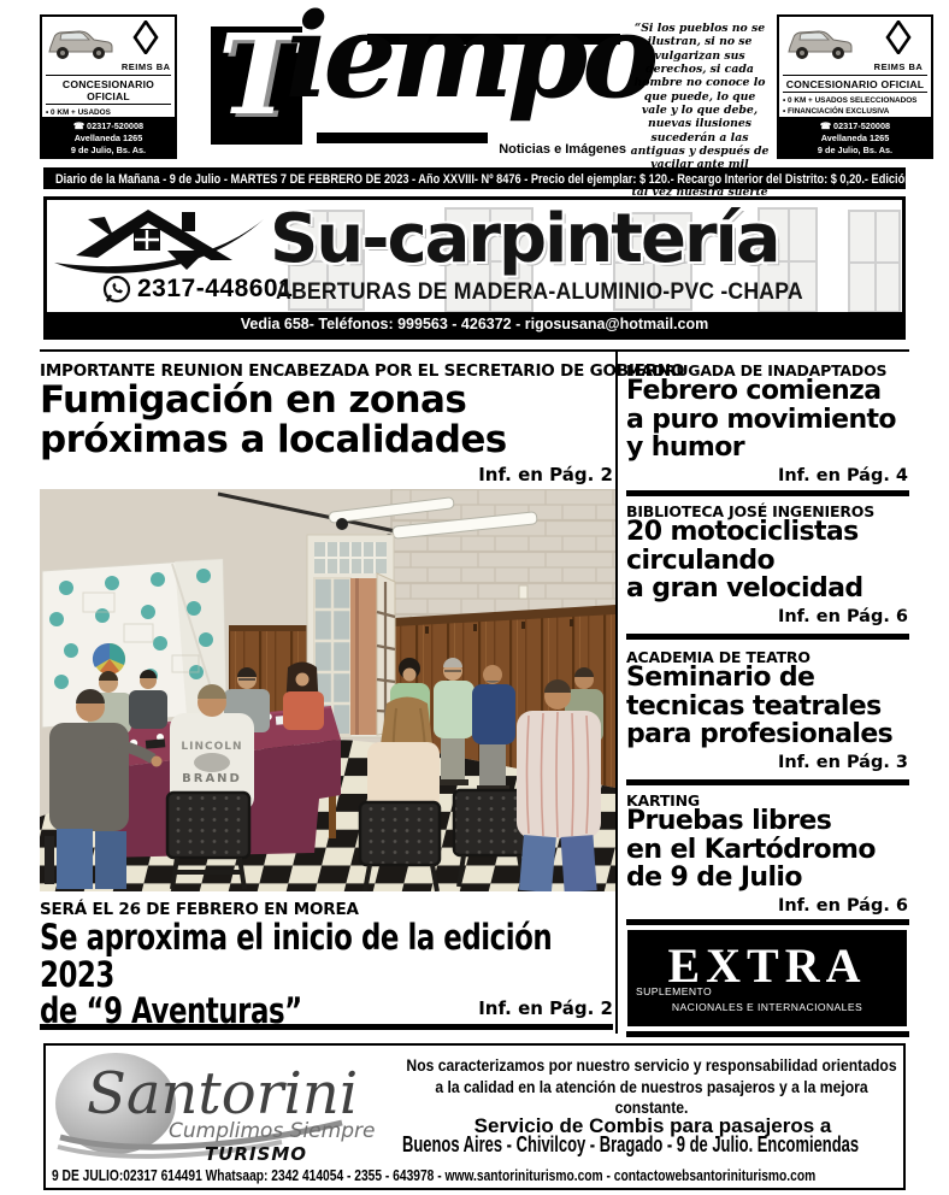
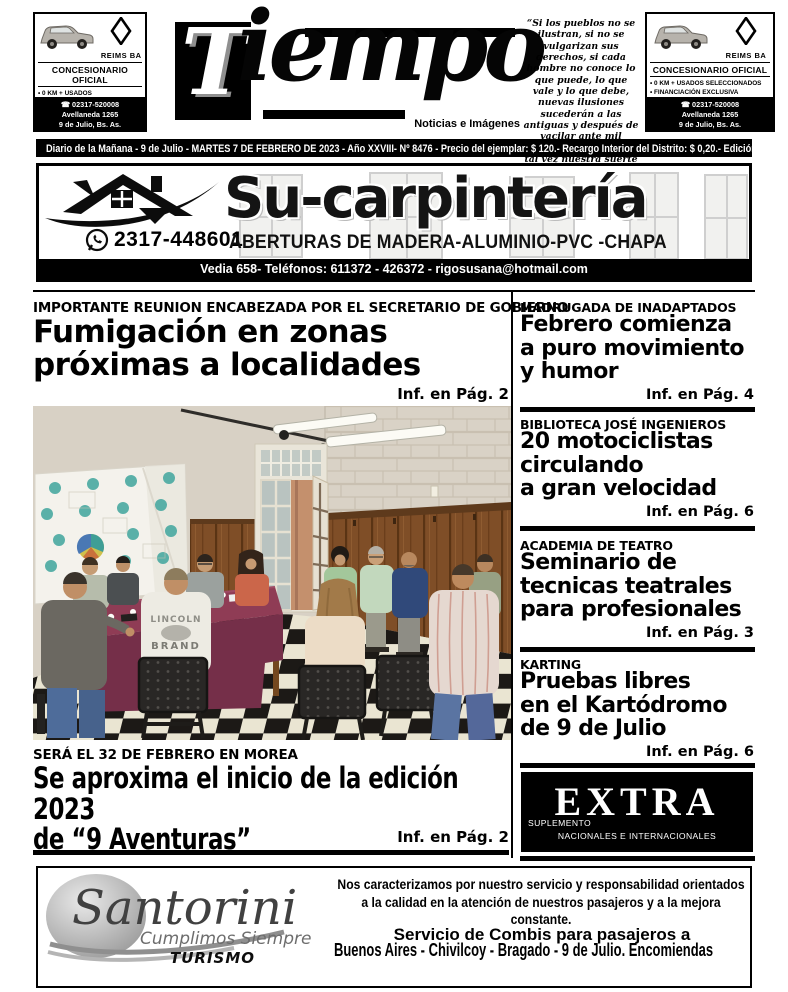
  REIMS BA
  CONCESIONARIO OFICIAL
  ☎ 02317-520008
  Avellaneda 1265
  9 de Julio, Bs. As.
  T
  iempo
  Noticias e Imágenes
  “Si los pueblos no se ilustran, si no se vulgarizan sus derechos, si cada hombre no conoce lo que puede, lo que vale y lo que debe, nuevas ilusiones sucederán a las antiguas y después de vacilar ante mil tal vez nuestra suerte
  REIMS BA
  CONCESIONARIO OFICIAL
  ☎ 02317-520008
  Avellaneda 1265
  9 de Julio, Bs. As.
  Diario de la Mañana - 9 de Julio - MARTES 7 DE FEBRERO DE 2023 - Año XXVIII- Nº 8476 - Precio del ejemplar: $ 120.- Recargo Interior del Distrito: $ 0,20.- Edició
  2317-448601
  Su-carpintería
  ABERTURAS DE MADERA-ALUMINIO-PVC -CHAPA
- Vedia 658- Teléfonos: 999563 - 426372 - rigosusana@hotmail.com
+ Vedia 658- Teléfonos: 611372 - 426372 - rigosusana@hotmail.com
  IMPORTANTE REUNION ENCABEZADA POR EL SECRETARIO DE GOB
  Fumigación en zonas
  próximas a localidades
  Inf. en Pág. 2
  LINCOLN
  BRAND
- SERÁ EL 26 DE FEBRERO EN MOREA
+ SERÁ EL 32 DE FEBRERO EN MOREA
  Se aproxima el inicio de la edición 2023
  de “9 Aventuras”
  Inf. en Pág. 2
  MADRUGADA DE INADAPTADOS
  Febrero comienza
  a puro movimiento
  y humor
  Inf. en Pág. 4
  BIBLIOTECA JOSÉ INGENIEROS
  20 motociclistas
  circulando
  a gran velocidad
  Inf. en Pág. 6
  ACADEMIA DE TEATRO
  Seminario de
  tecnicas teatrales
  para profesionales
  Inf. en Pág. 3
  KARTING
  Pruebas libres
  en el Kartódromo
  de 9 de Julio
  Inf. en Pág. 6
  EXTRA
  SUPLEMENTO
  NACIONALES E INTERNACIONALES
  Santorini
  Cumplimos Siempre
  TURISMO
  Nos caracterizamos por nuestro servicio y responsabilidad orientados
  a la calidad en la atención de nuestros pasajeros y a la mejora constante.
  Servicio de Combis para pasajeros a
  Buenos Aires - Chivilcoy - Bragado - 9 de Julio. Encomiendas
- 9 DE JULIO:02317 614491 Whatsaap: 2342 414054 - 2355 - 643978 - www.santoriniturismo.com - contactowebsantoriniturismo.com
